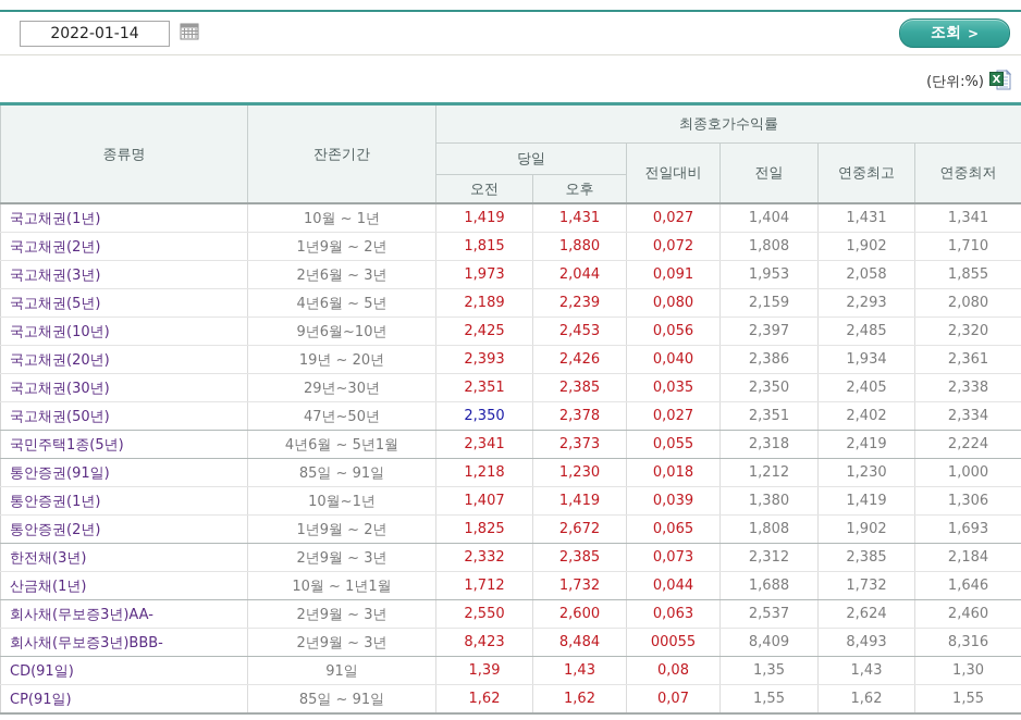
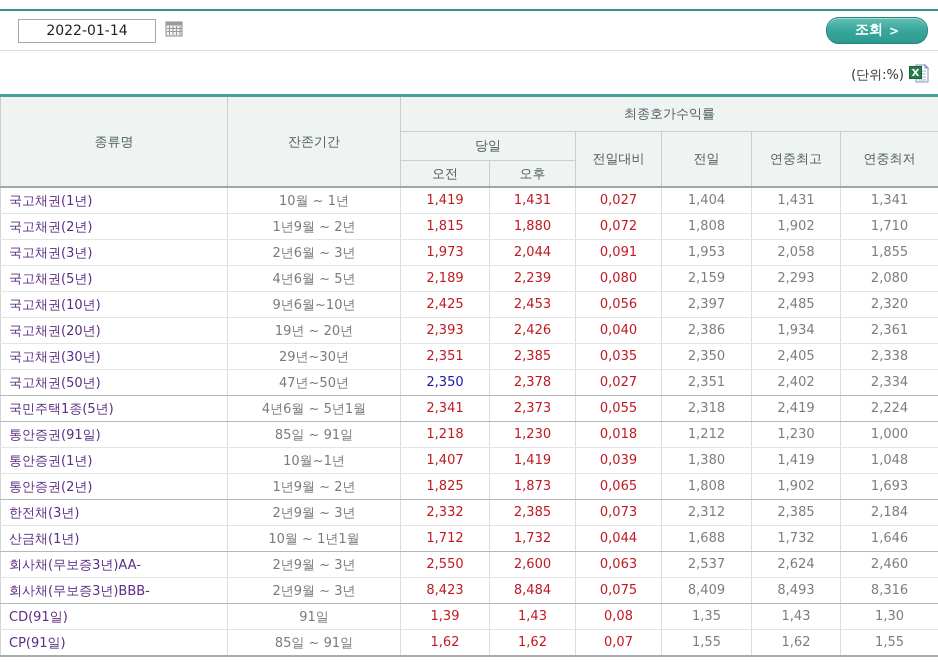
  2022-01-14
  조회
  >
  (단위:%)
  X
  종류명	잔존기간	최종호가수익률
  당일	전일대비	전일	연중최고	연중최저
  오전	오후
  국고채권(1년)	10월 ~ 1년	1,419	1,431	0,027	1,404	1,431	1,341
  국고채권(2년)	1년9월 ~ 2년	1,815	1,880	0,072	1,808	1,902	1,710
  국고채권(3년)	2년6월 ~ 3년	1,973	2,044	0,091	1,953	2,058	1,855
  국고채권(5년)	4년6월 ~ 5년	2,189	2,239	0,080	2,159	2,293	2,080
  국고채권(10년)	9년6월~10년	2,425	2,453	0,056	2,397	2,485	2,320
  국고채권(20년)	19년 ~ 20년	2,393	2,426	0,040	2,386	1,934	2,361
  국고채권(30년)	29년~30년	2,351	2,385	0,035	2,350	2,405	2,338
  국고채권(50년)	47년~50년	2,350	2,378	0,027	2,351	2,402	2,334
  국민주택1종(5년)	4년6월 ~ 5년1월	2,341	2,373	0,055	2,318	2,419	2,224
  통안증권(91일)	85일 ~ 91일	1,218	1,230	0,018	1,212	1,230	1,000
- 통안증권(1년)	10월~1년	1,407	1,419	0,039	1,380	1,419	1,306
+ 통안증권(1년)	10월~1년	1,407	1,419	0,039	1,380	1,419	1,048
- 통안증권(2년)	1년9월 ~ 2년	1,825	2,672	0,065	1,808	1,902	1,693
+ 통안증권(2년)	1년9월 ~ 2년	1,825	1,873	0,065	1,808	1,902	1,693
  한전채(3년)	2년9월 ~ 3년	2,332	2,385	0,073	2,312	2,385	2,184
  산금채(1년)	10월 ~ 1년1월	1,712	1,732	0,044	1,688	1,732	1,646
  회사채(무보증3년)AA-	2년9월 ~ 3년	2,550	2,600	0,063	2,537	2,624	2,460
- 회사채(무보증3년)BBB-	2년9월 ~ 3년	8,423	8,484	00055	8,409	8,493	8,316
+ 회사채(무보증3년)BBB-	2년9월 ~ 3년	8,423	8,484	0,075	8,409	8,493	8,316
  CD(91일)	91일	1,39	1,43	0,08	1,35	1,43	1,30
  CP(91일)	85일 ~ 91일	1,62	1,62	0,07	1,55	1,62	1,55
